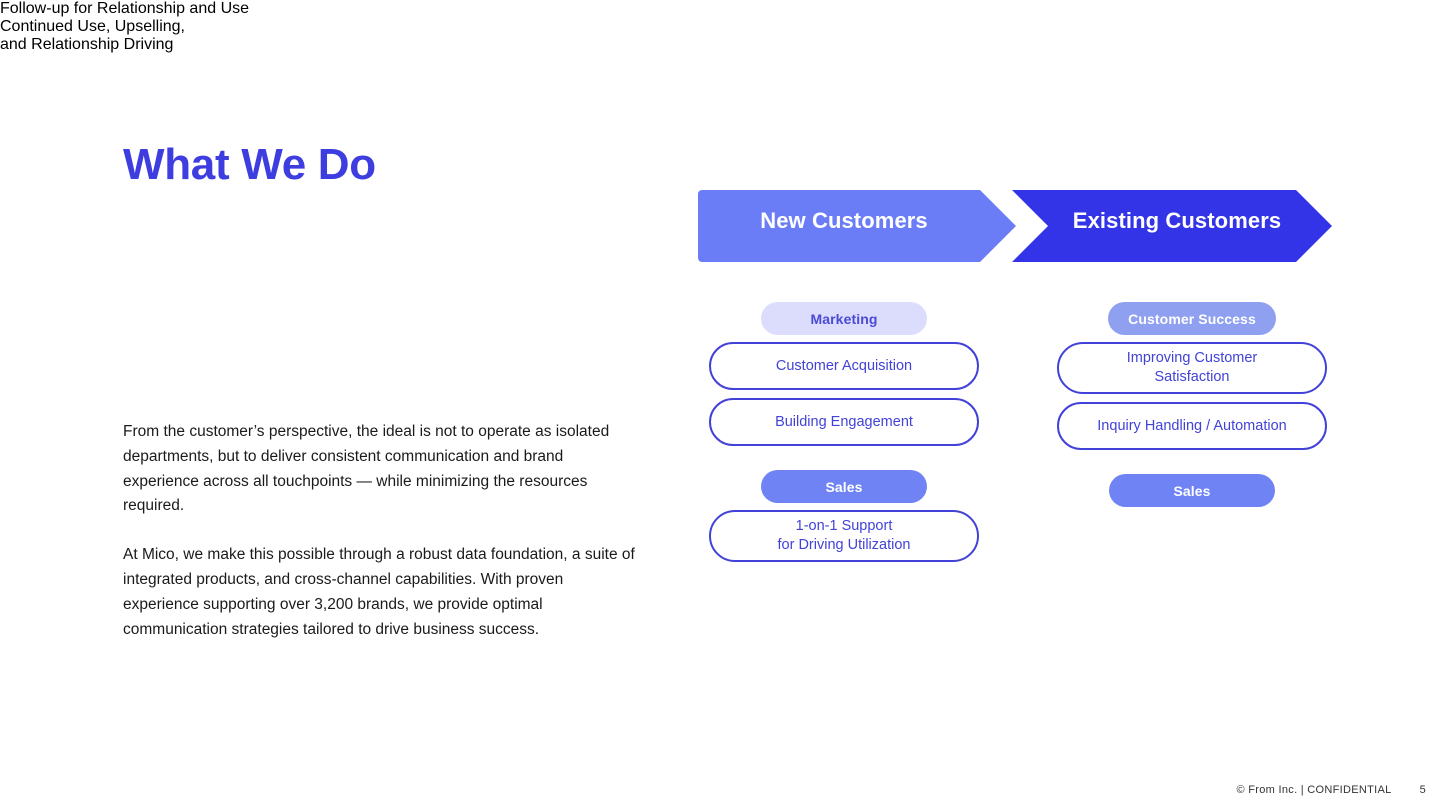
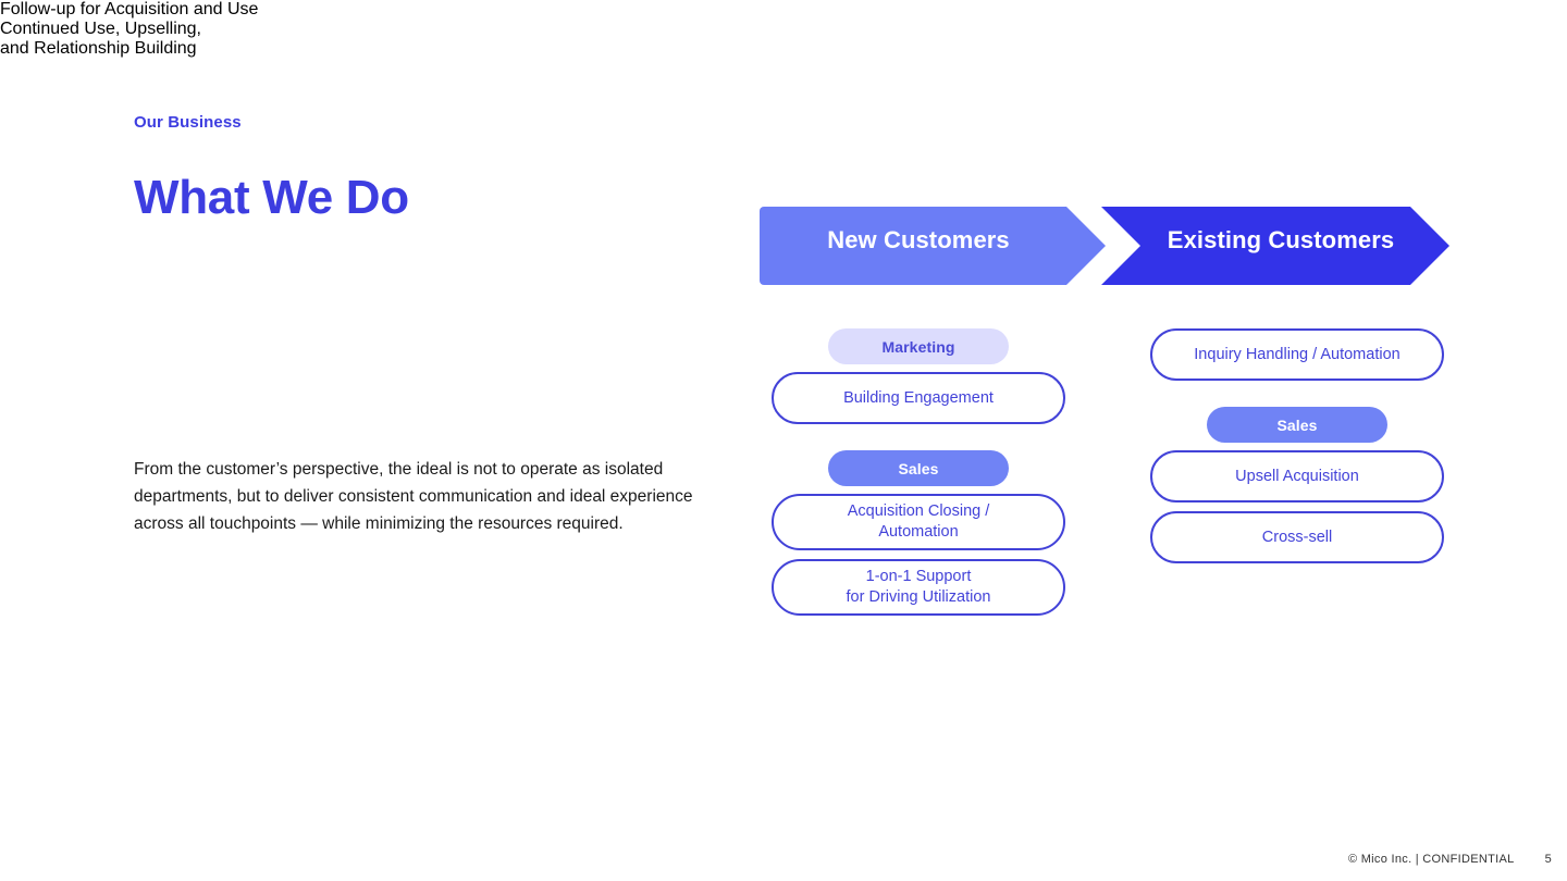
+ Our Business
  What We Do
- From the customer’s perspective, the ideal is not to operate as isolated departments, but to deliver consistent communication and brand experience across all touchpoints — while minimizing the resources required.
+ From the customer’s perspective, the ideal is not to operate as isolated departments, but to deliver consistent communication and ideal experience across all touchpoints — while minimizing the resources required.
- At Mico, we make this possible through a robust data foundation, a suite of integrated products, and cross-channel capabilities. With proven experience supporting over 3,200 brands, we provide optimal communication strategies tailored to drive business success.
- Follow-up for Relationship and Use
+ Follow-up for Acquisition and Use
- Continued Use, Upselling, and Relationship Driving
+ Continued Use, Upselling, and Relationship Building
  New Customers
  Existing Customers
  Marketing
- Customer Acquisition
  Building Engagement
  Sales
+ Acquisition Closing /
+ Automation
  1-on-1 Support
  for Driving Utilization
- Customer Success
- Improving Customer
- Satisfaction
  Inquiry Handling / Automation
  Sales
+ Upsell Acquisition
+ Cross-sell
- © From Inc. | CONFIDENTIAL
+ © Mico Inc. | CONFIDENTIAL
  5
